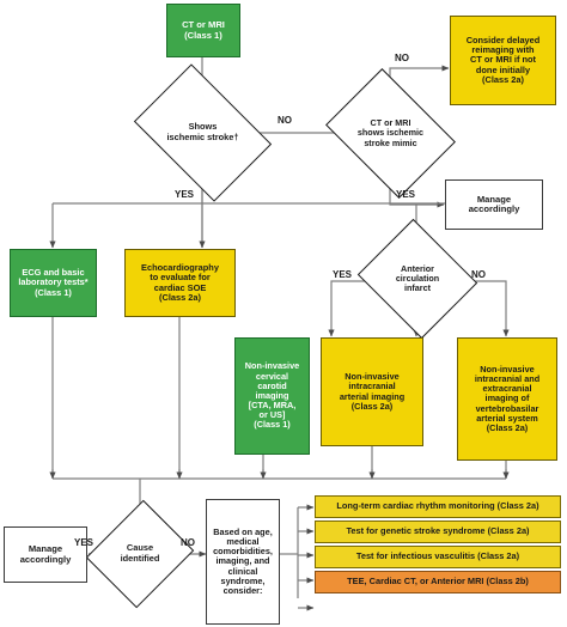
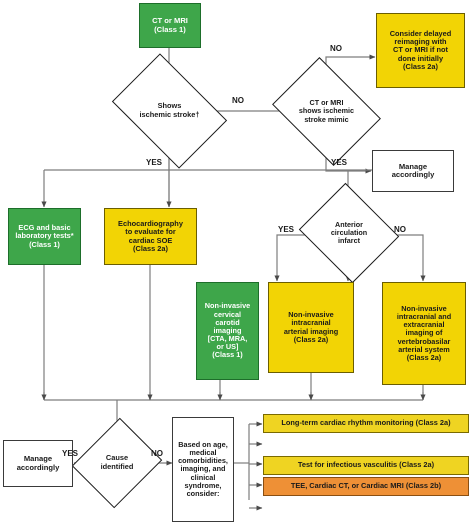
  CT or MRI
  (Class 1)
  Shows
  ischemic stroke†
  CT or MRI
  shows ischemic
  stroke mimic
  Consider delayed
  reimaging with
  CT or MRI if not
  done initially
  (Class 2a)
  Manage
  accordingly
  ECG and basic
  laboratory tests*
  (Class 1)
  Echocardiography
  to evaluate for
  cardiac SOE
  (Class 2a)
  Anterior
  circulation
  infarct
  Non-invasive
  cervical
  carotid
  imaging
  [CTA, MRA,
  or US]
  (Class 1)
  Non-invasive
  intracranial
  arterial imaging
  (Class 2a)
  Non-invasive
  intracranial and
  extracranial
  imaging of
  vertebrobasilar
  arterial system
  (Class 2a)
  Cause
  identified
  Manage
  accordingly
  Based on age,
  medical
  comorbidities,
  imaging, and
  clinical
  syndrome,
  consider:
  Long-term cardiac rhythm monitoring (Class 2a)
- Test for genetic stroke syndrome (Class 2a)
  Test for infectious vasculitis (Class 2a)
- TEE, Cardiac CT, or Anterior MRI (Class 2b)
+ TEE, Cardiac CT, or Cardiac MRI (Class 2b)
  NO
  NO
  YES
  YES
  YES
  NO
  YES
  NO
